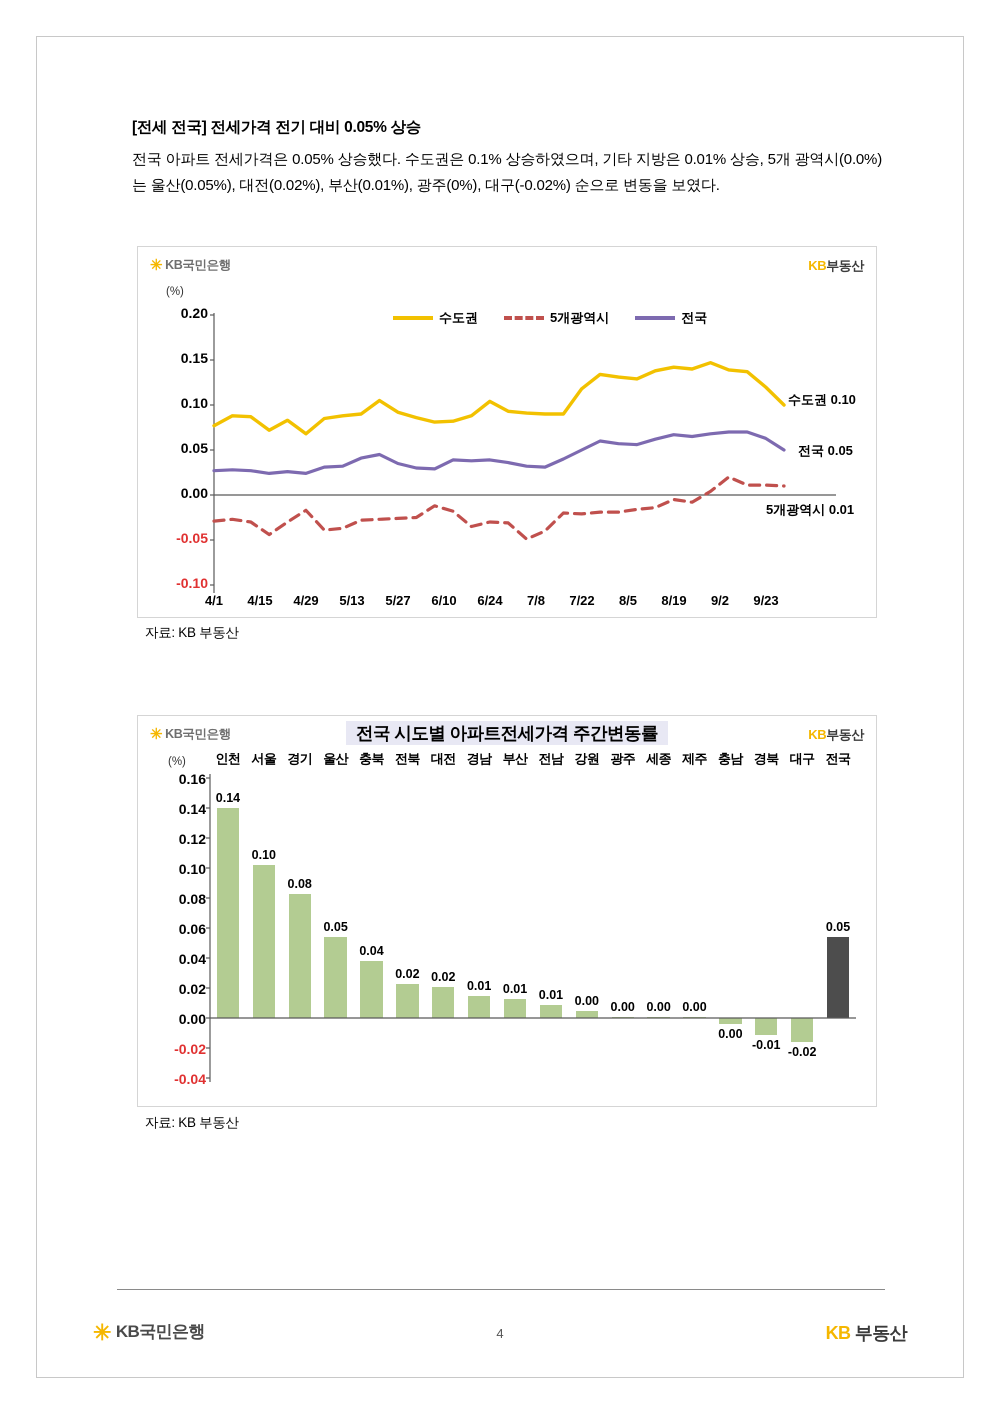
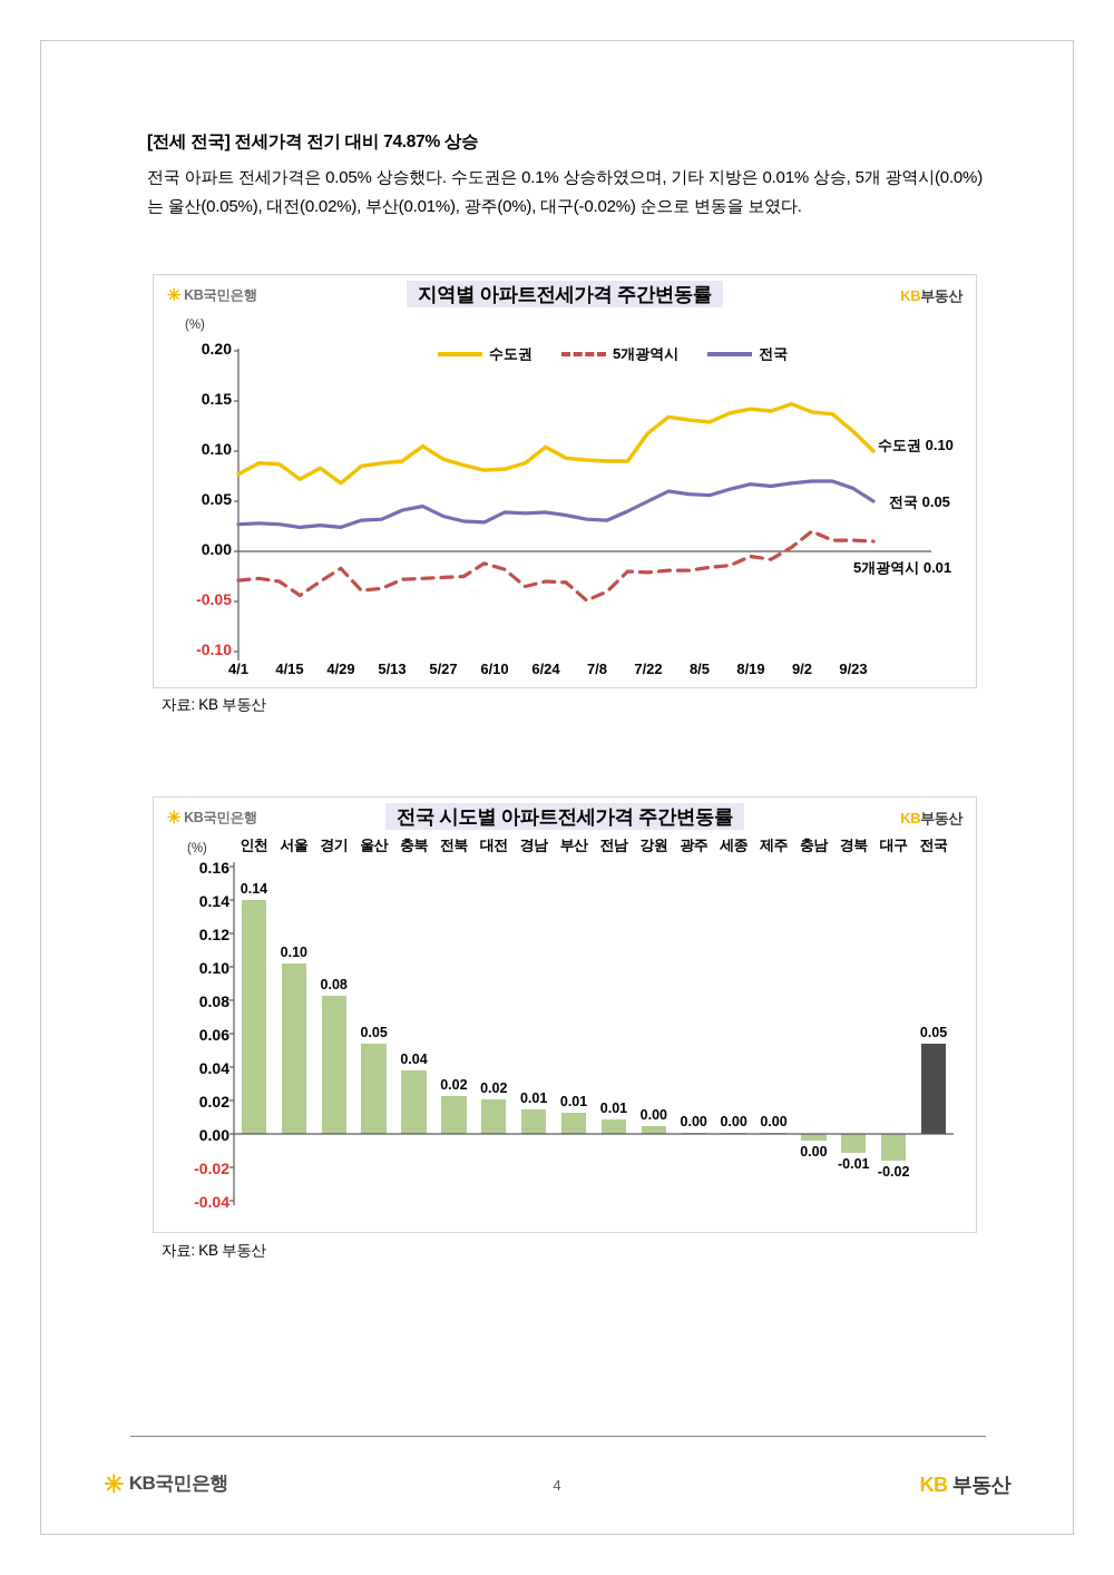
- [전세 전국] 전세가격 전기 대비 0.05% 상승
+ [전세 전국] 전세가격 전기 대비 74.87% 상승
  전국 아파트 전세가격은 0.05% 상승했다. 수도권은 0.1% 상승하였으며, 기타 지방은 0.01% 상승, 5개 광역시(0.0%)는 울산(0.05%), 대전(0.02%), 부산(0.01%), 광주(0%), 대구(-0.02%) 순으로 변동을 보였다.
  ✳
  KB국민은행
  KB부동산
+ 지역별 아파트전세가격 주간변동률
  (%)
  0.20
  0.15
  0.10
  0.05
  0.00
  -0.05
  -0.10
  수도권
  5개광역시
  전국
  수도권 0.10
  전국 0.05
  5개광역시 0.01
  4/1
  4/15
  4/29
  5/13
  5/27
  6/10
  6/24
  7/8
  7/22
  8/5
  8/19
  9/2
  9/23
  자료: KB 부동산
  ✳
  KB국민은행
  KB부동산
  전국 시도별 아파트전세가격 주간변동률
  (%)
  0.16
  0.14
  0.12
  0.10
  0.08
  0.06
  0.04
  0.02
  0.00
  -0.02
  -0.04
  인천
  서울
  경기
  울산
  충북
  전북
  대전
  경남
  부산
  전남
  강원
  광주
  세종
  제주
  충남
  경북
  대구
  전국
  0.14
  0.10
  0.08
  0.05
  0.04
  0.02
  0.02
  0.01
  0.01
  0.01
  0.00
  0.00
  0.00
  0.00
  0.00
  -0.01
  -0.02
  0.05
  자료: KB 부동산
  ✳
  KB국민은행
  4
  KB 부동산
